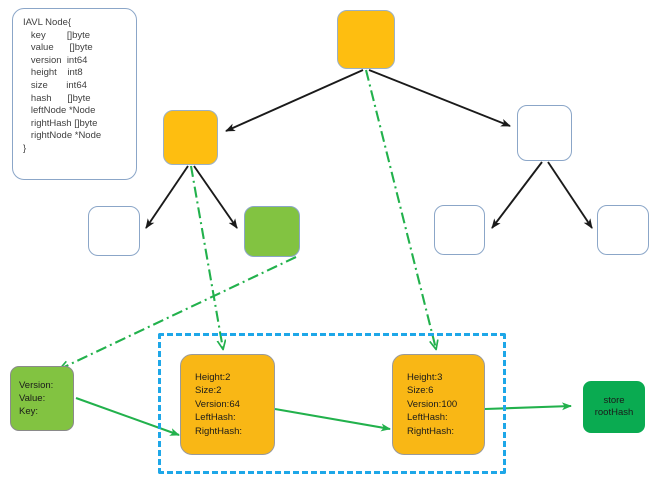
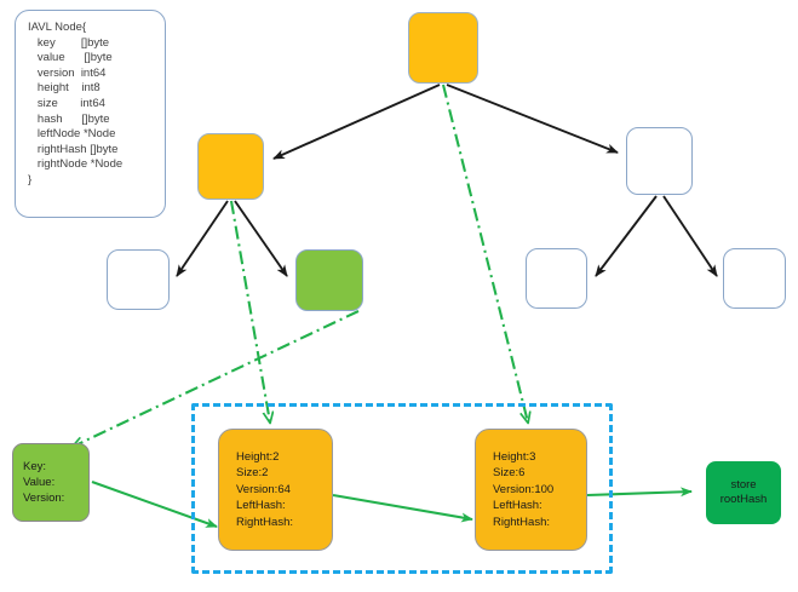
  IAVL Node{
  key []byte
  value []byte
  version int64
  height int8
  size int64
  hash []byte
  leftNode *Node
  rightHash []byte
  rightNode *Node
  }
- Version:
+ Key:
  Value:
- Key:
+ Version:
  Height:2
  Size:2
  Version:64
  LeftHash:
  RightHash:
  Height:3
  Size:6
  Version:100
  LeftHash:
  RightHash:
  store
  rootHash
